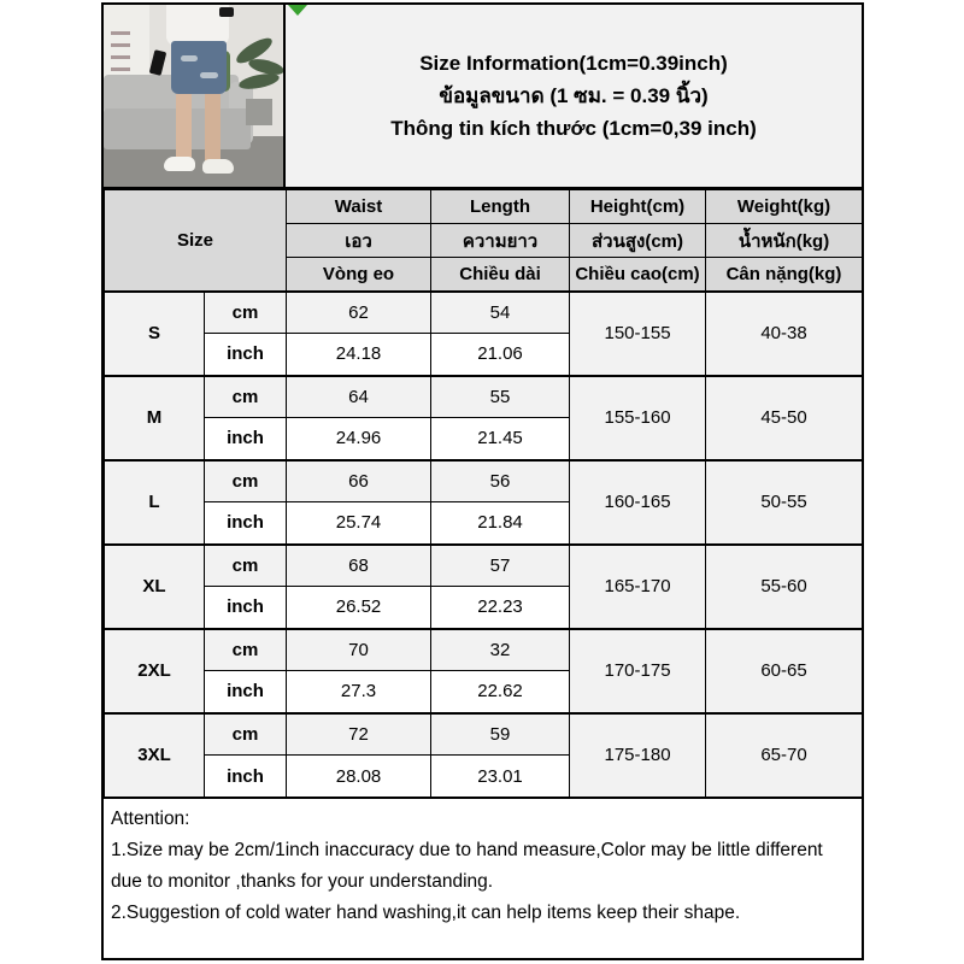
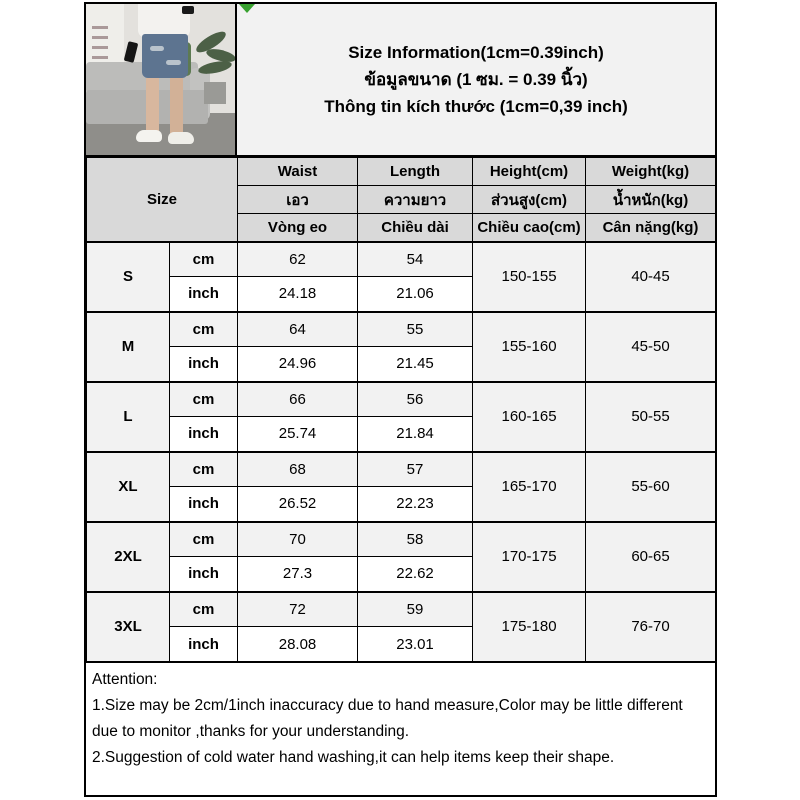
  Size Information(1cm=0.39inch)
  ข้อมูลขนาด (1 ซม. = 0.39 นิ้ว)
  Thông tin kích thước (1cm=0,39 inch)
  Size	Waist	Length	Height(cm)	Weight(kg)
  เอว	ความยาว	ส่วนสูง(cm)	น้ำหนัก(kg)
  Vòng eo	Chiều dài	Chiều cao(cm)	Cân nặng(kg)
- S	cm	62	54	150-155	40-38
+ S	cm	62	54	150-155	40-45
  inch	24.18	21.06
  M	cm	64	55	155-160	45-50
  inch	24.96	21.45
  L	cm	66	56	160-165	50-55
  inch	25.74	21.84
  XL	cm	68	57	165-170	55-60
  inch	26.52	22.23
- 2XL	cm	70	32	170-175	60-65
+ 2XL	cm	70	58	170-175	60-65
  inch	27.3	22.62
- 3XL	cm	72	59	175-180	65-70
+ 3XL	cm	72	59	175-180	76-70
  inch	28.08	23.01
  Attention:
  1.Size may be 2cm/1inch inaccuracy due to hand measure,Color may be little different due to monitor ,thanks for your understanding.
  2.Suggestion of cold water hand washing,it can help items keep their shape.
